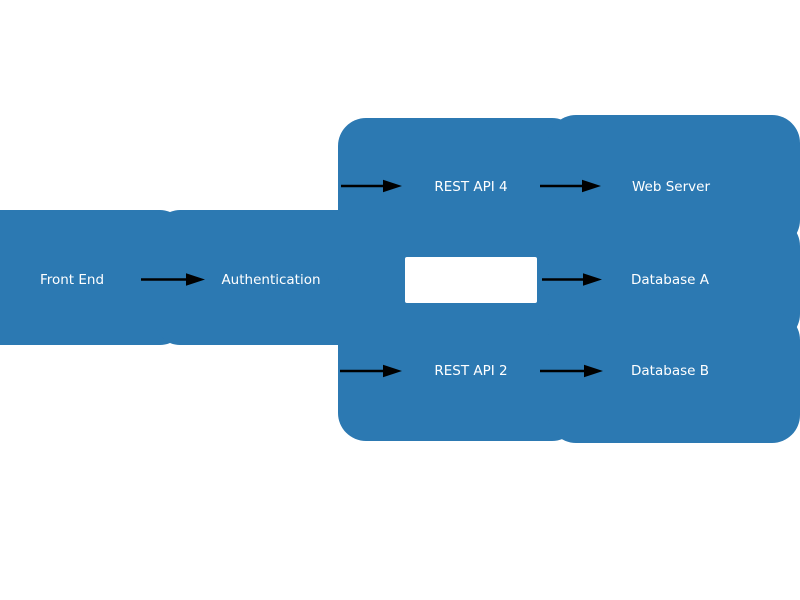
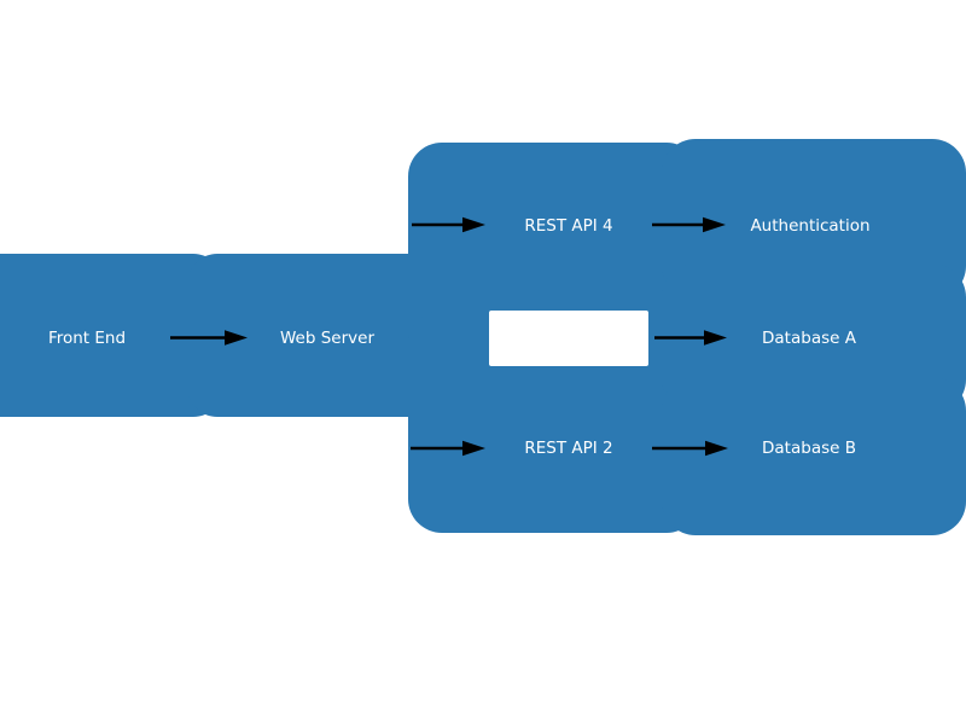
  Front End
- Authentication
+ Web Server
  REST API 4
- Web Server
+ Authentication
  Database A
  REST API 2
  Database B
